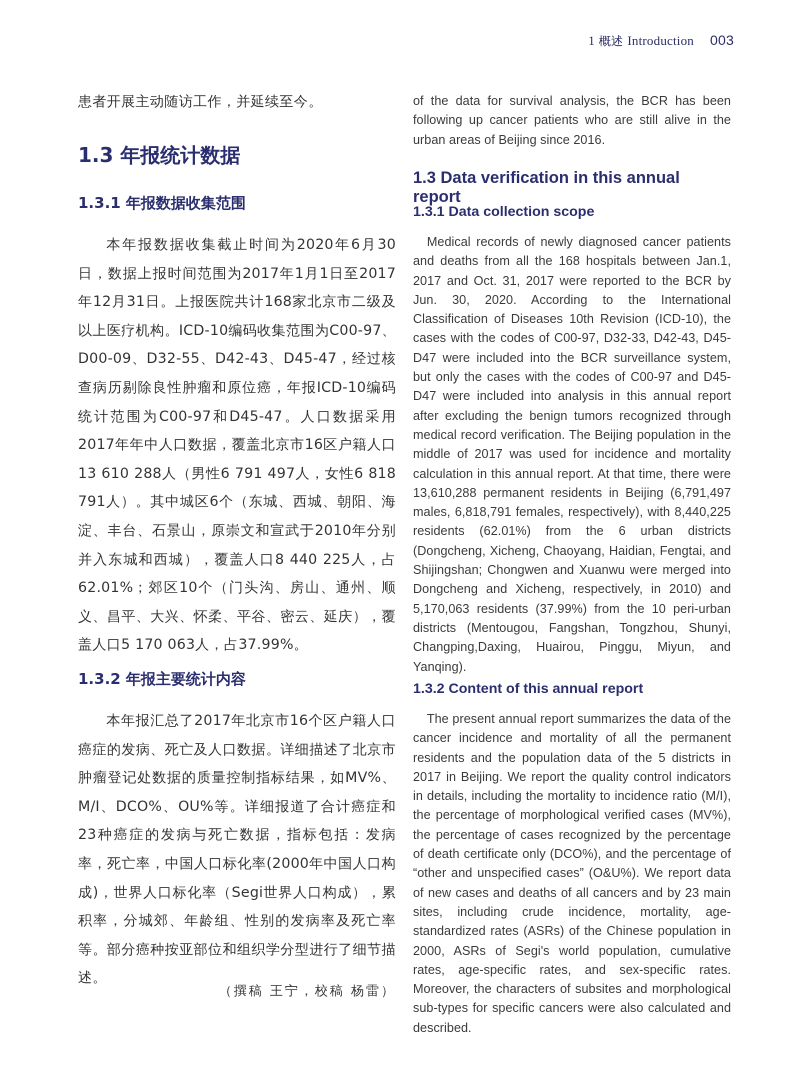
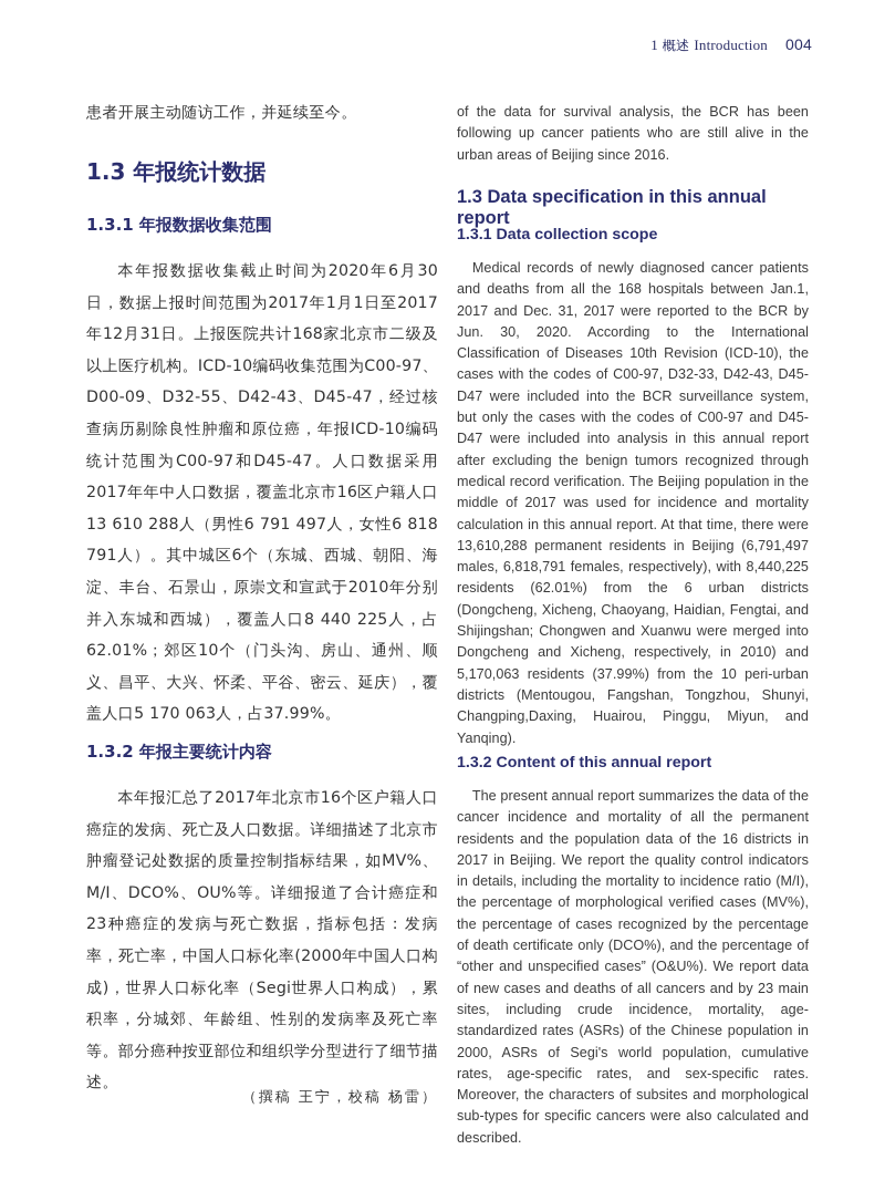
- 1 概述 Introduction 003
+ 1 概述 Introduction 004
  患者开展主动随访工作，并延续至今。
  1.3 年报统计数据
  1.3.1 年报数据收集范围
  本年报数据收集截止时间为2020年6月30日，数据上报时间范围为2017年1月1日至2017年12月31日。上报医院共计168家北京市二级及以上医疗机构。ICD-10编码收集范围为C00-97、D00-09、D32-55、D42-43、D45-47，经过核查病历剔除良性肿瘤和原位癌，年报ICD-10编码统计范围为C00-97和D45-47。人口数据采用2017年年中人口数据，覆盖北京市16区户籍人口13 610 288人（男性6 791 497人，女性6 818 791人）。其中城区6个（东城、西城、朝阳、海淀、丰台、石景山，原崇文和宣武于2010年分别并入东城和西城），覆盖人口8 440 225人，占62.01%；郊区10个（门头沟、房山、通州、顺义、昌平、大兴、怀柔、平谷、密云、延庆），覆盖人口5 170 063人，占37.99%。
  1.3.2 年报主要统计内容
  本年报汇总了2017年北京市16个区户籍人口癌症的发病、死亡及人口数据。详细描述了北京市肿瘤登记处数据的质量控制指标结果，如MV%、M/I、DCO%、OU%等。详细报道了合计癌症和23种癌症的发病与死亡数据，指标包括：发病率，死亡率，中国人口标化率(2000年中国人口构成)，世界人口标化率（Segi世界人口构成），累积率，分城郊、年龄组、性别的发病率及死亡率等。部分癌种按亚部位和组织学分型进行了细节描述。
  （撰稿 王宁，校稿 杨雷）
  of the data for survival analysis, the BCR has been following up cancer patients who are still alive in the urban areas of Beijing since 2016.
- 1.3 Data verification in this annual report
+ 1.3 Data specification in this annual report
  1.3.1 Data collection scope
- Medical records of newly diagnosed cancer patients and deaths from all the 168 hospitals between Jan.1, 2017 and Oct. 31, 2017 were reported to the BCR by Jun. 30, 2020. According to the International Classification of Diseases 10th Revision (ICD-10), the cases with the codes of C00-97, D32-33, D42-43, D45-D47 were included into the BCR surveillance system, but only the cases with the codes of C00-97 and D45-D47 were included into analysis in this annual report after excluding the benign tumors recognized through medical record verification. The Beijing population in the middle of 2017 was used for incidence and mortality calculation in this annual report. At that time, there were 13,610,288 permanent residents in Beijing (6,791,497 males, 6,818,791 females, respectively), with 8,440,225 residents (62.01%) from the 6 urban districts (Dongcheng, Xicheng, Chaoyang, Haidian, Fengtai, and Shijingshan; Chongwen and Xuanwu were merged into Dongcheng and Xicheng, respectively, in 2010) and 5,170,063 residents (37.99%) from the 10 peri-urban districts (Mentougou, Fangshan, Tongzhou, Shunyi, Changping,Daxing, Huairou, Pinggu, Miyun, and Yanqing).
+ Medical records of newly diagnosed cancer patients and deaths from all the 168 hospitals between Jan.1, 2017 and Dec. 31, 2017 were reported to the BCR by Jun. 30, 2020. According to the International Classification of Diseases 10th Revision (ICD-10), the cases with the codes of C00-97, D32-33, D42-43, D45-D47 were included into the BCR surveillance system, but only the cases with the codes of C00-97 and D45-D47 were included into analysis in this annual report after excluding the benign tumors recognized through medical record verification. The Beijing population in the middle of 2017 was used for incidence and mortality calculation in this annual report. At that time, there were 13,610,288 permanent residents in Beijing (6,791,497 males, 6,818,791 females, respectively), with 8,440,225 residents (62.01%) from the 6 urban districts (Dongcheng, Xicheng, Chaoyang, Haidian, Fengtai, and Shijingshan; Chongwen and Xuanwu were merged into Dongcheng and Xicheng, respectively, in 2010) and 5,170,063 residents (37.99%) from the 10 peri-urban districts (Mentougou, Fangshan, Tongzhou, Shunyi, Changping,Daxing, Huairou, Pinggu, Miyun, and Yanqing).
  1.3.2 Content of this annual report
- The present annual report summarizes the data of the cancer incidence and mortality of all the permanent residents and the population data of the 5 districts in 2017 in Beijing. We report the quality control indicators in details, including the mortality to incidence ratio (M/I), the percentage of morphological verified cases (MV%), the percentage of cases recognized by the percentage of death certificate only (DCO%), and the percentage of “other and unspecified cases” (O&U%). We report data of new cases and deaths of all cancers and by 23 main sites, including crude incidence, mortality, age-standardized rates (ASRs) of the Chinese population in 2000, ASRs of Segi's world population, cumulative rates, age-specific rates, and sex-specific rates. Moreover, the characters of subsites and morphological sub-types for specific cancers were also calculated and described.
+ The present annual report summarizes the data of the cancer incidence and mortality of all the permanent residents and the population data of the 16 districts in 2017 in Beijing. We report the quality control indicators in details, including the mortality to incidence ratio (M/I), the percentage of morphological verified cases (MV%), the percentage of cases recognized by the percentage of death certificate only (DCO%), and the percentage of “other and unspecified cases” (O&U%). We report data of new cases and deaths of all cancers and by 23 main sites, including crude incidence, mortality, age-standardized rates (ASRs) of the Chinese population in 2000, ASRs of Segi's world population, cumulative rates, age-specific rates, and sex-specific rates. Moreover, the characters of subsites and morphological sub-types for specific cancers were also calculated and described.
